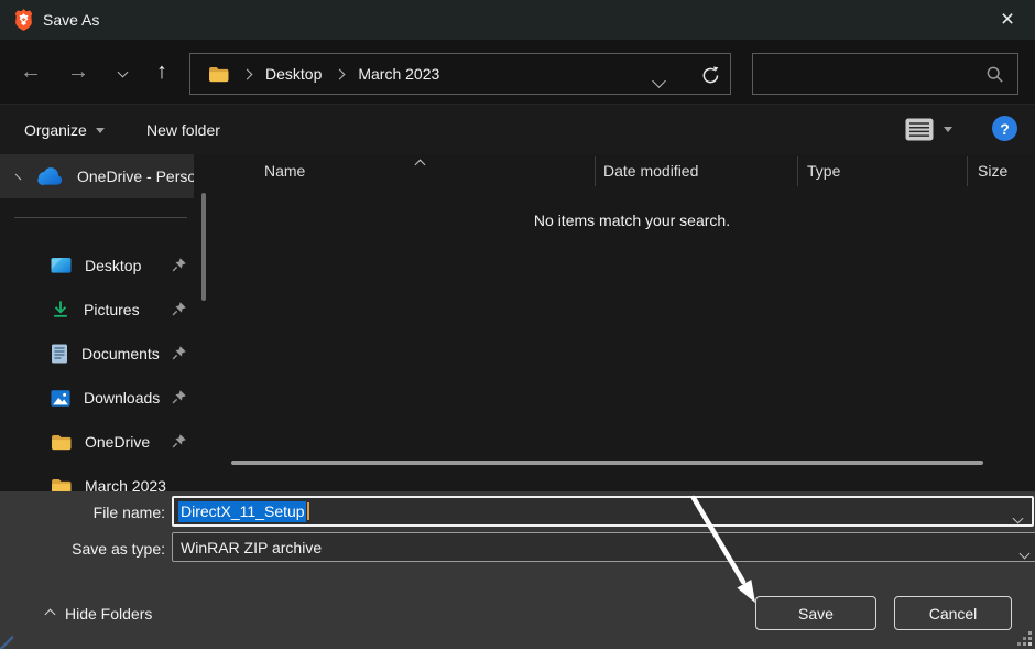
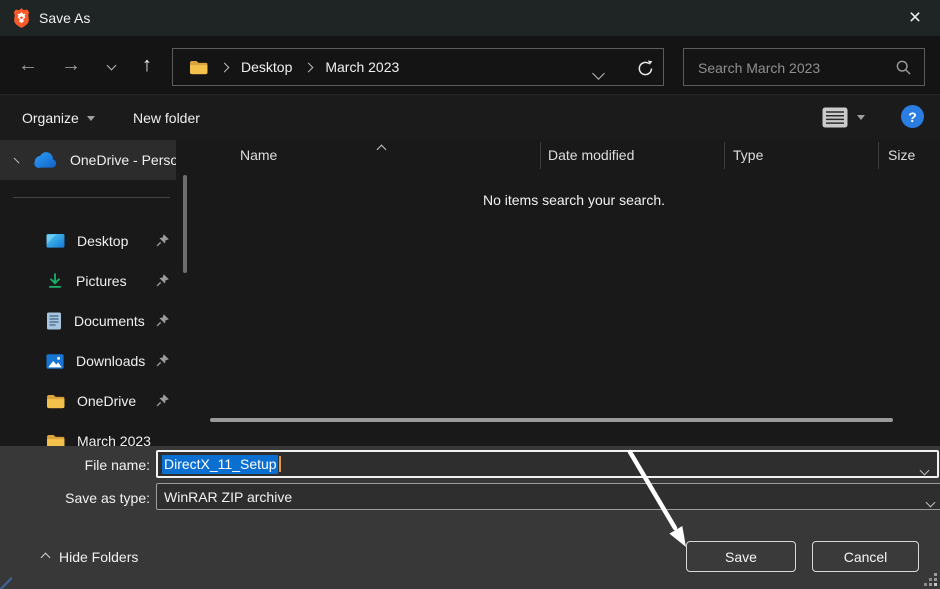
  Save As
  ×
  ←
  →
  ↑
  Desktop
  March 2023
+ Search March 2023
  Organize
  New folder
  ?
  OneDrive - Perso
  Desktop
  Pictures
  Documents
  Downloads
  OneDrive
  March 2023
  Name
  Date modified
  Type
  Size
- No items match your search.
+ No items search your search.
  File name:
  DirectX_11_Setup
  Save as type:
  WinRAR ZIP archive
  Hide Folders
  Save
  Cancel
